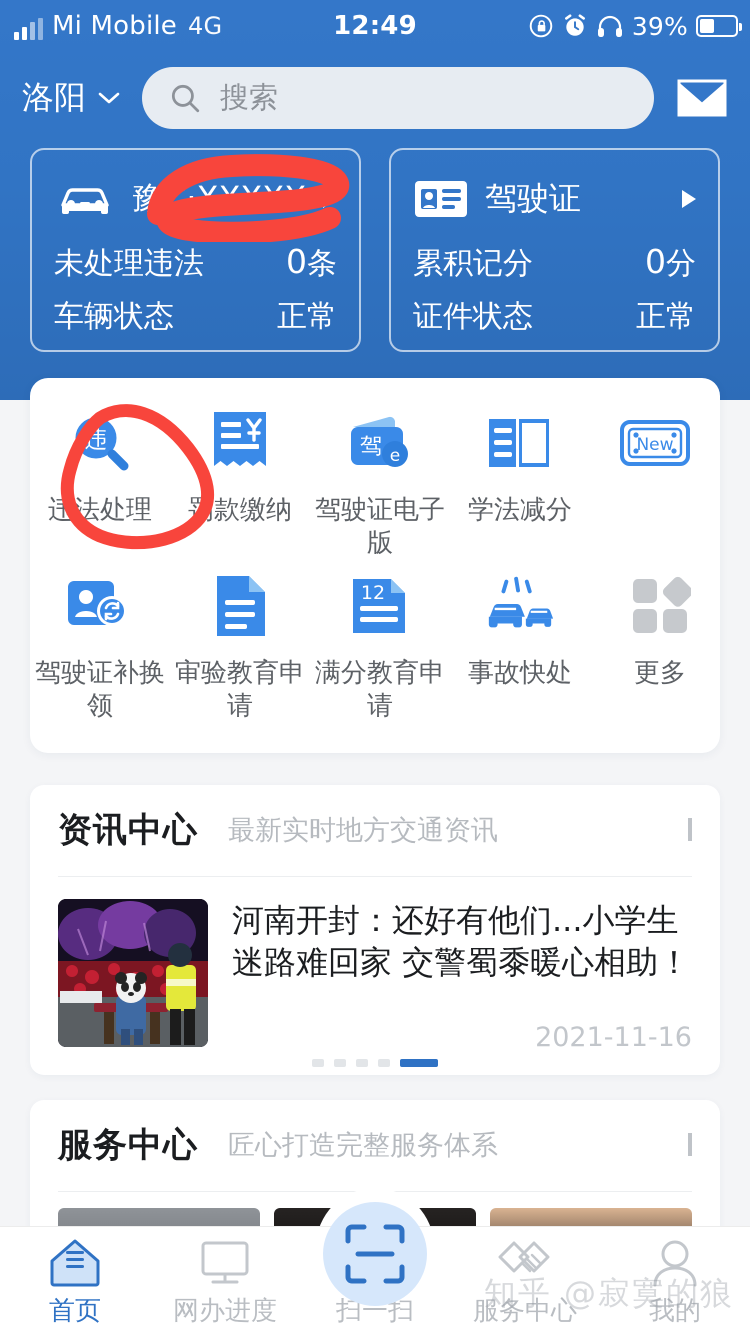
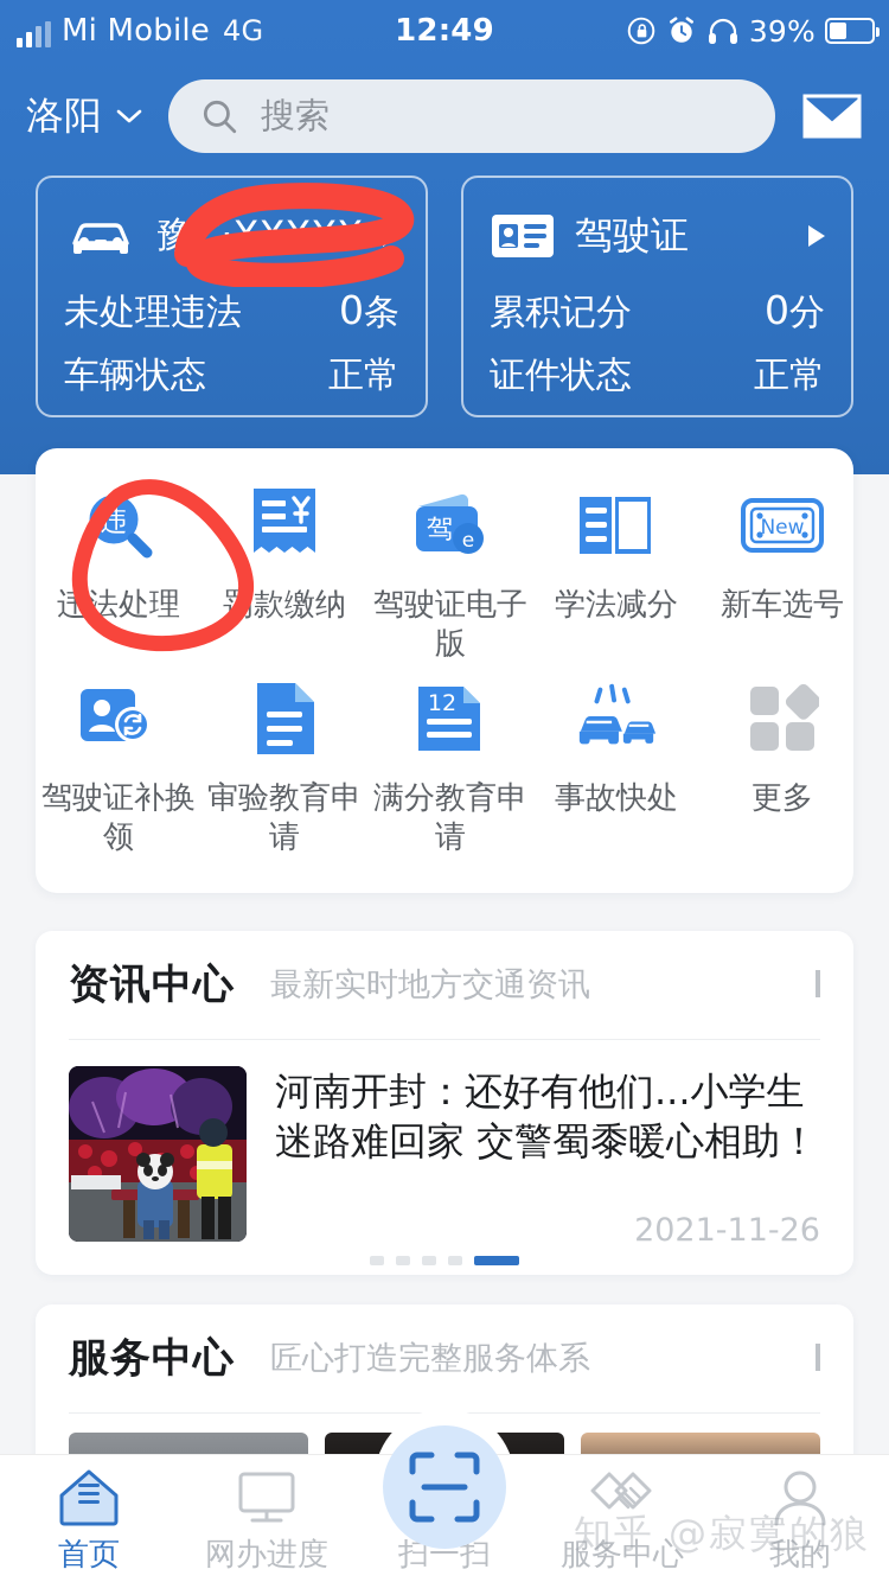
  Mi Mobile
  4G
  12:49
  39%
  洛阳
  搜索
  未处理违法
  0条
  车辆状态
  正常
  驾驶证
  累积记分
  0分
  证件状态
  正常
  违
  违法处理
  款缴纳
  驾
  e
  驾驶证电子版
  学法减分
  New
+ 新车选号
  驾驶证补换领
  审验教育申请
  12
  满分教育申请
  事故快处
  更多
  资讯中心
  最新实时地方交通资讯
  河南开封：还好有他们...小学生迷路难回家 交警蜀黍暖心相助！
- 2021-11-16
+ 2021-11-26
  服务中心
  匠心打造完整服务体系
  首页
  网办进度
  扫一扫
  服务中心
  我的
  知乎 @寂寞的狼
